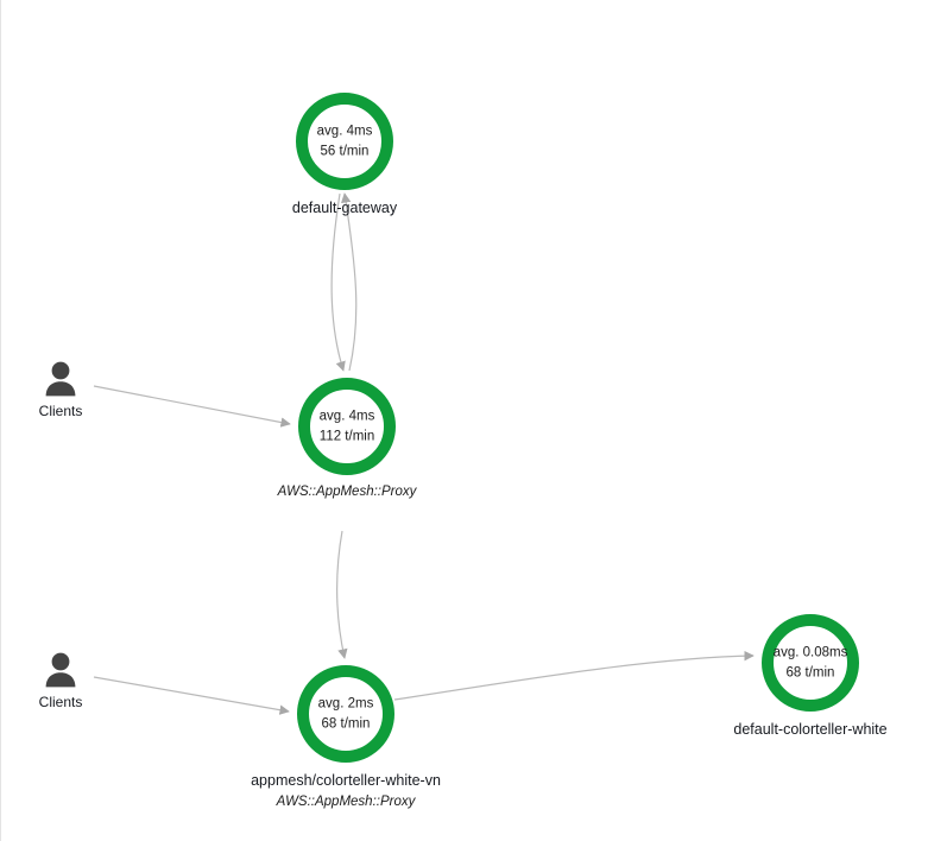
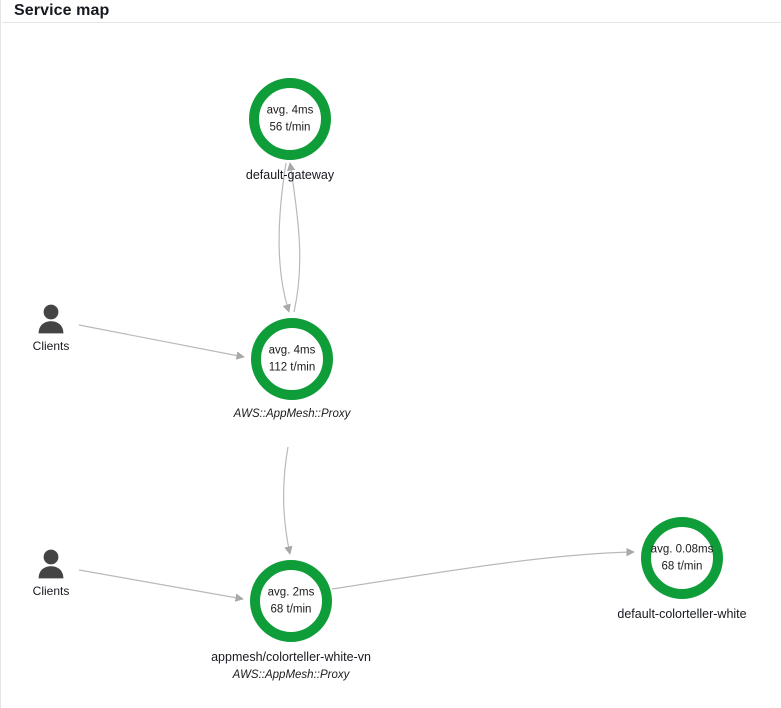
+ Service map
  avg. 4ms
  56 t/min
  default-gateway
  avg. 4ms
  112 t/min
  AWS::AppMesh::Proxy
  avg. 2ms
  68 t/min
  appmesh/colorteller-white-vn
  AWS::AppMesh::Proxy
  avg. 0.08ms
  68 t/min
  default-colorteller-white
  Clients
  Clients
